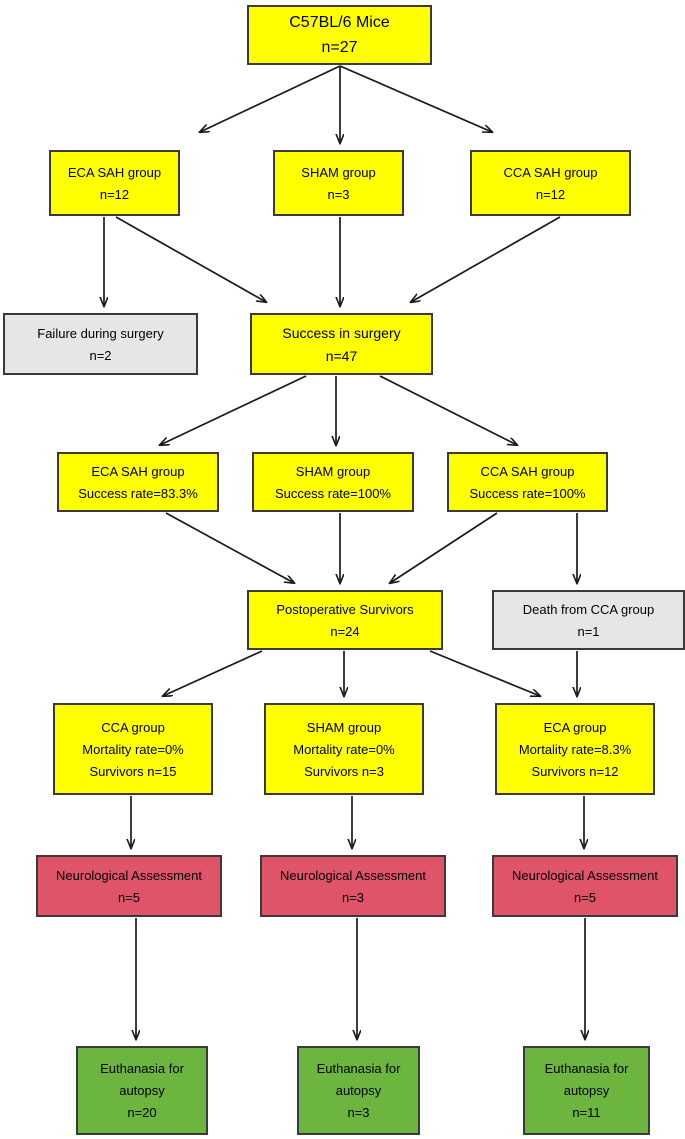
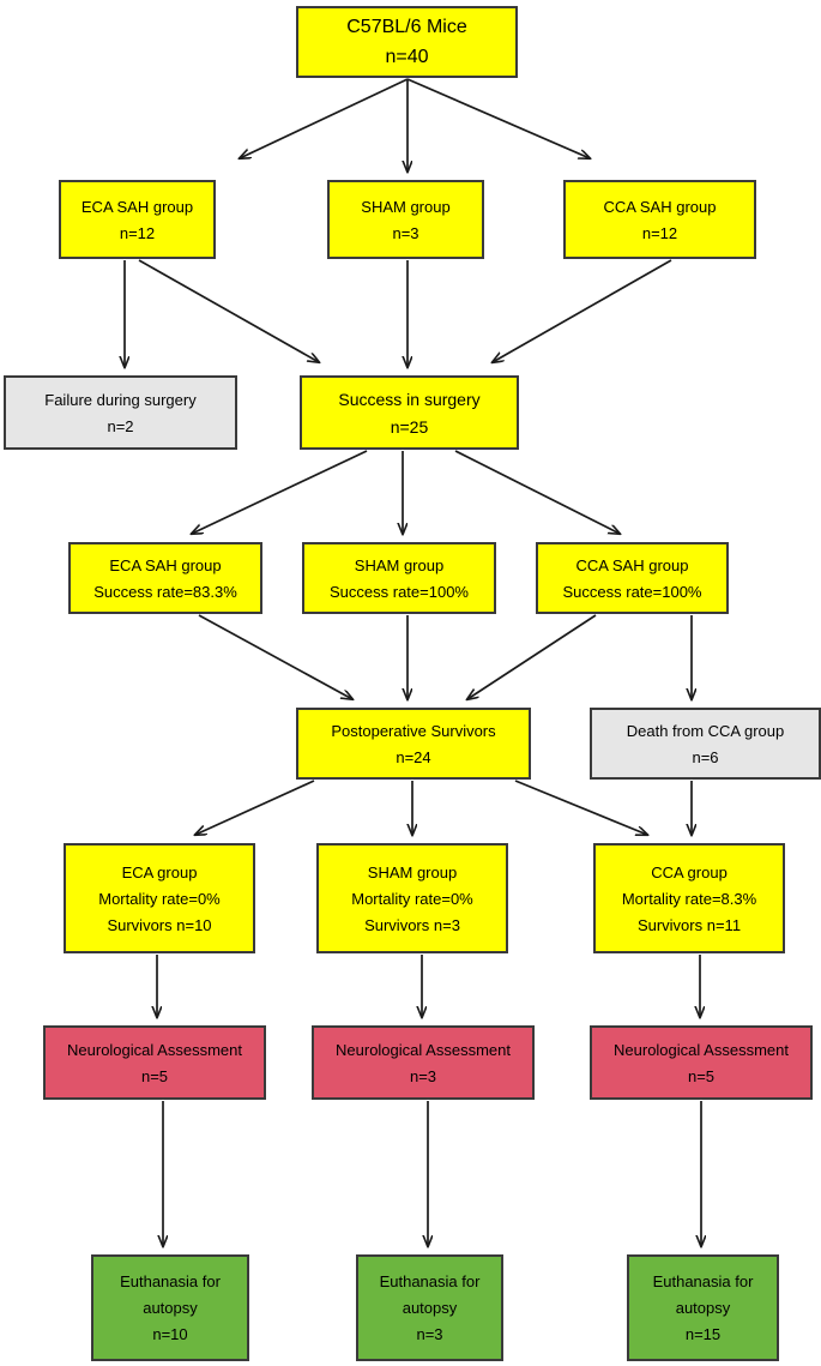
  C57BL/6 Mice
- n=27
+ n=40
  ECA SAH group
  n=12
  SHAM group
  n=3
  CCA SAH group
  n=12
  Failure during surgery
  n=2
  Success in surgery
- n=47
+ n=25
  ECA SAH group
  Success rate=83.3%
  SHAM group
  Success rate=100%
  CCA SAH group
  Success rate=100%
  Postoperative Survivors
  n=24
  Death from CCA group
- n=1
+ n=6
- CCA group
+ ECA group
  Mortality rate=0%
- Survivors n=15
+ Survivors n=10
  SHAM group
  Mortality rate=0%
  Survivors n=3
- ECA group
+ CCA group
  Mortality rate=8.3%
- Survivors n=12
+ Survivors n=11
  Neurological Assessment
  n=5
  Neurological Assessment
  n=3
  Neurological Assessment
  n=5
  Euthanasia for
  autopsy
- n=20
+ n=10
  Euthanasia for
  autopsy
  n=3
  Euthanasia for
  autopsy
- n=11
+ n=15
